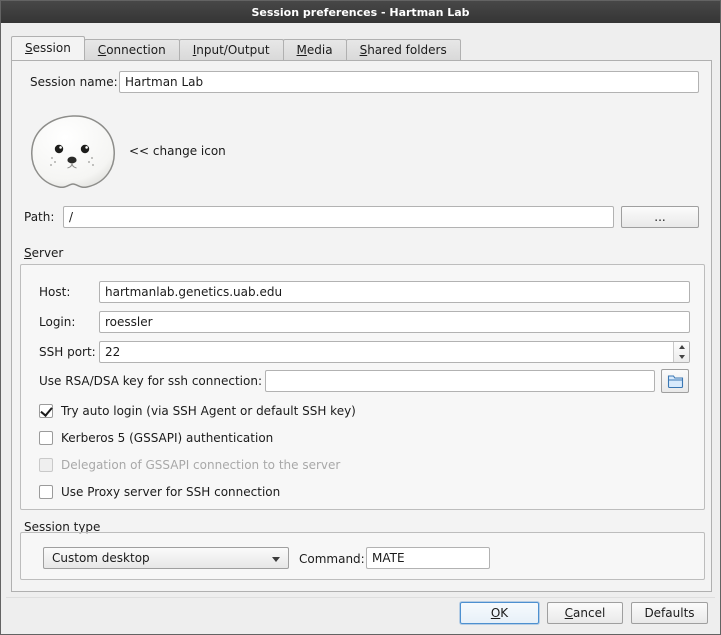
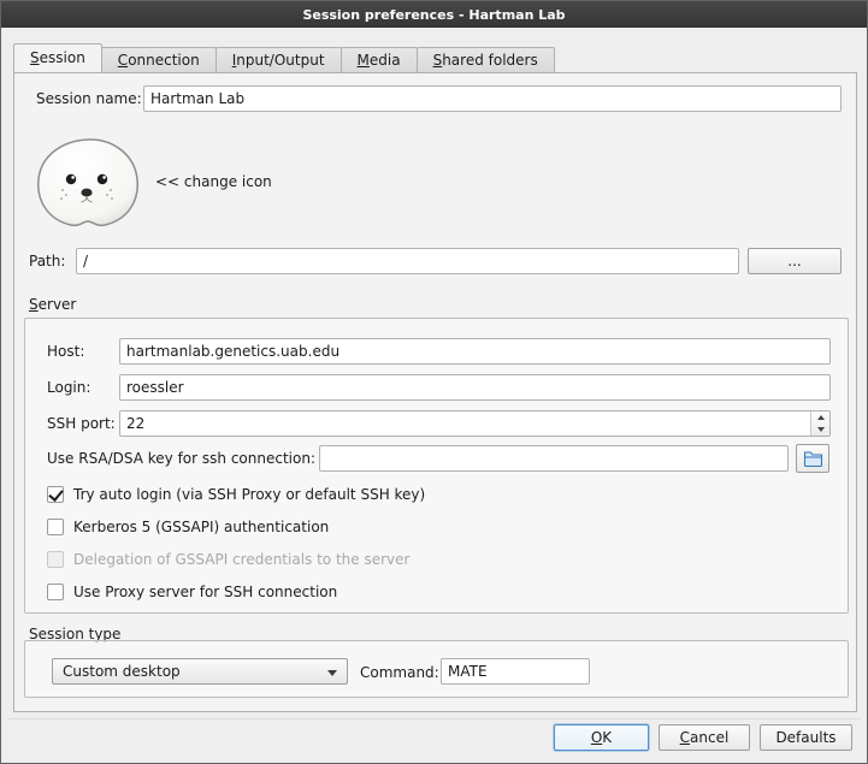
  Session preferences - Hartman Lab
  Session
  Connection
  Input/Output
  Media
  Shared folders
  Session name:
  Hartman Lab
  << change icon
  Path:
  /
  ...
  Server
  Host:
  hartmanlab.genetics.uab.edu
  Login:
  roessler
  SSH port:
  22
  Use RSA/DSA key for ssh connection:
- Try auto login (via SSH Agent or default SSH key)
+ Try auto login (via SSH Proxy or default SSH key)
  Kerberos 5 (GSSAPI) authentication
- Delegation of GSSAPI connection to the server
+ Delegation of GSSAPI credentials to the server
  Use Proxy server for SSH connection
  Session type
  Custom desktop
  Command:
  MATE
  O
  K
  C
  ancel
  Defaults
